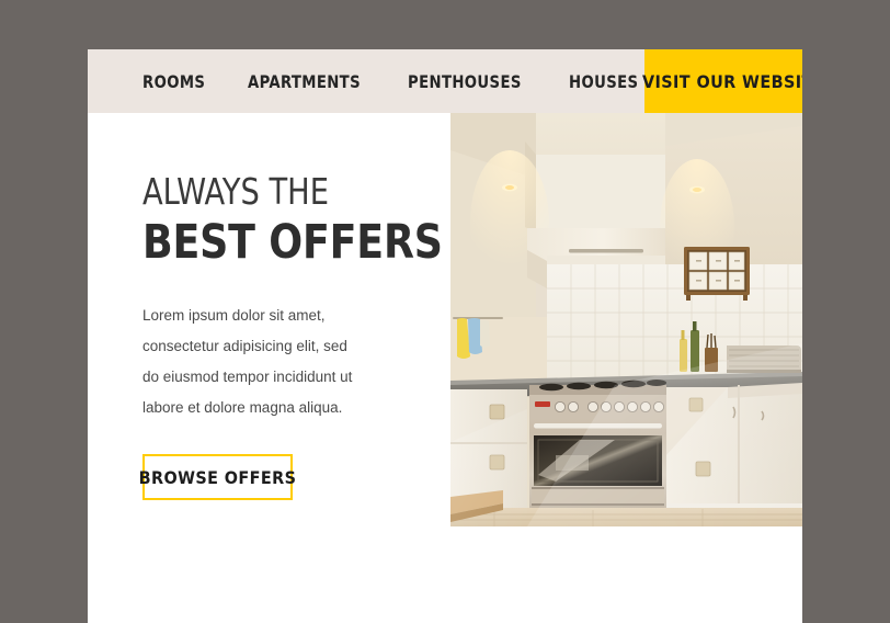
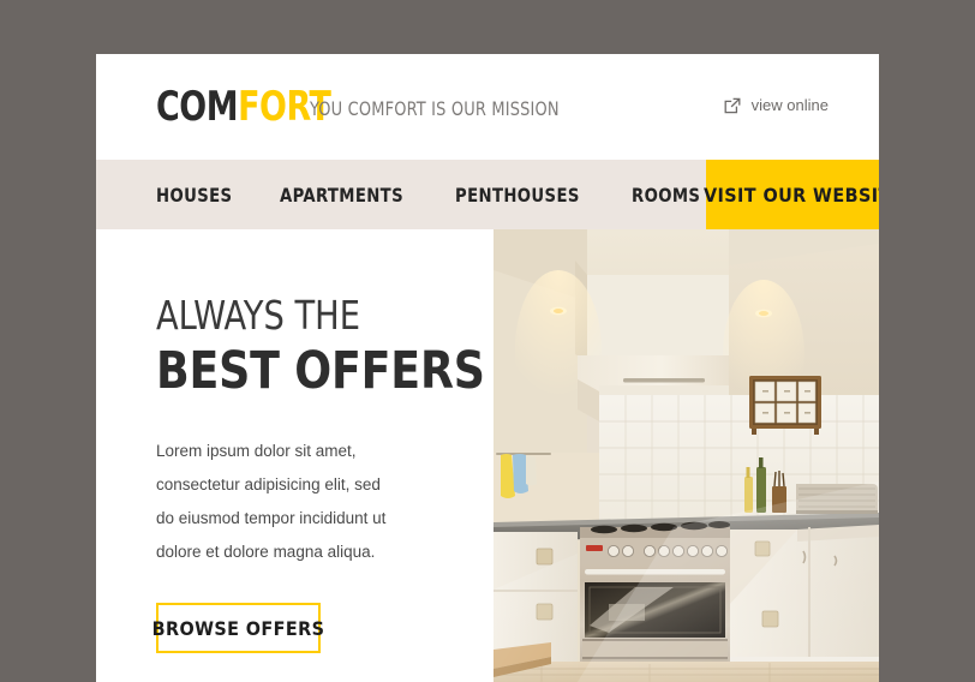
+ COMFORT
+ YOU COMFORT IS OUR MISSION
+ view online
- ROOMS
+ HOUSES
  APARTMENTS
  PENTHOUSES
- HOUSES
+ ROOMS
  VISIT OUR WEBSI
  ALWAYS THE
  BEST OFFERS
- Lorem ipsum dolor sit amet, consectetur adipisicing elit, sed do eiusmod tempor incididunt ut labore et dolore magna aliqua.
+ Lorem ipsum dolor sit amet, consectetur adipisicing elit, sed do eiusmod tempor incididunt ut dolore et dolore magna aliqua.
  BROWSE OFFERS
